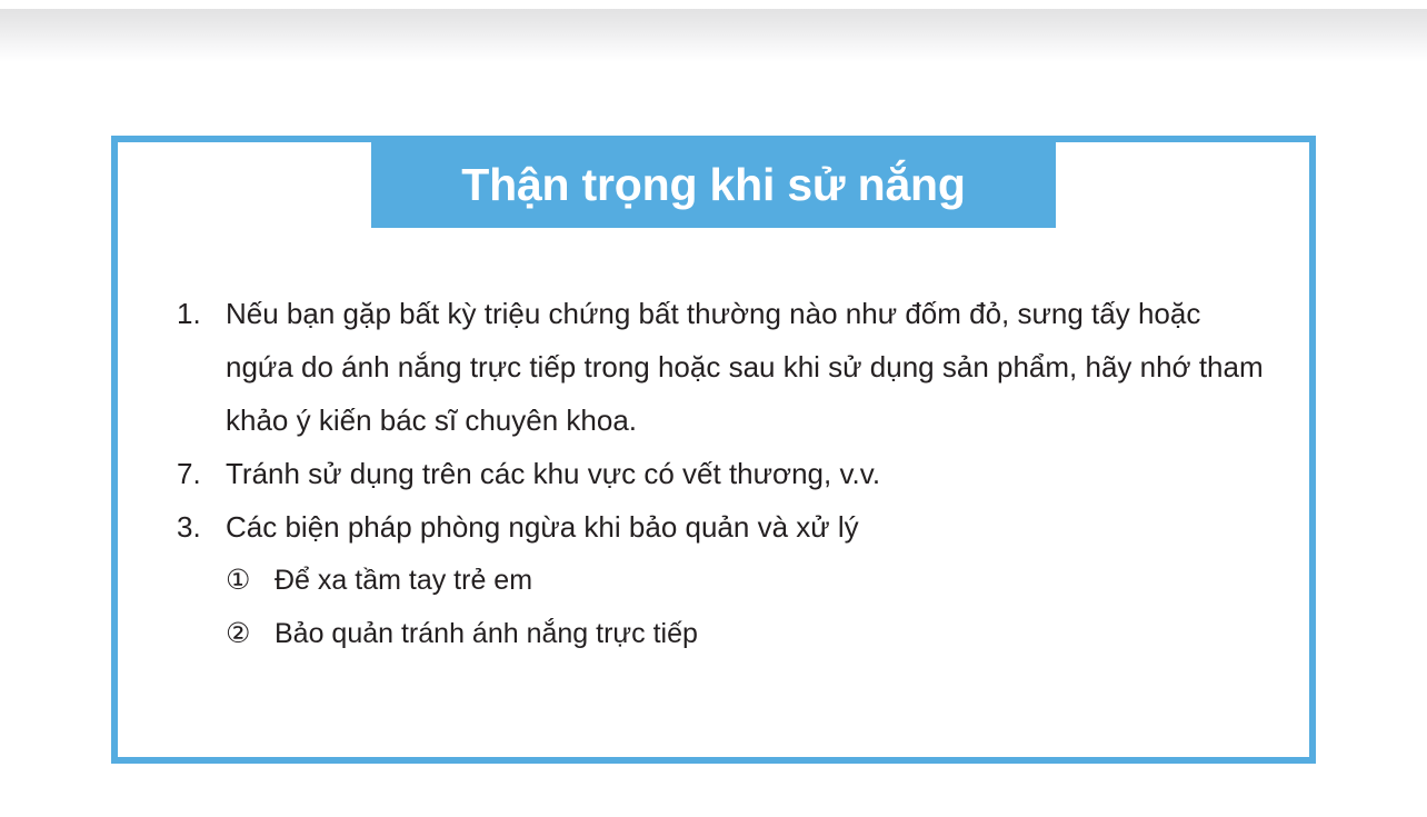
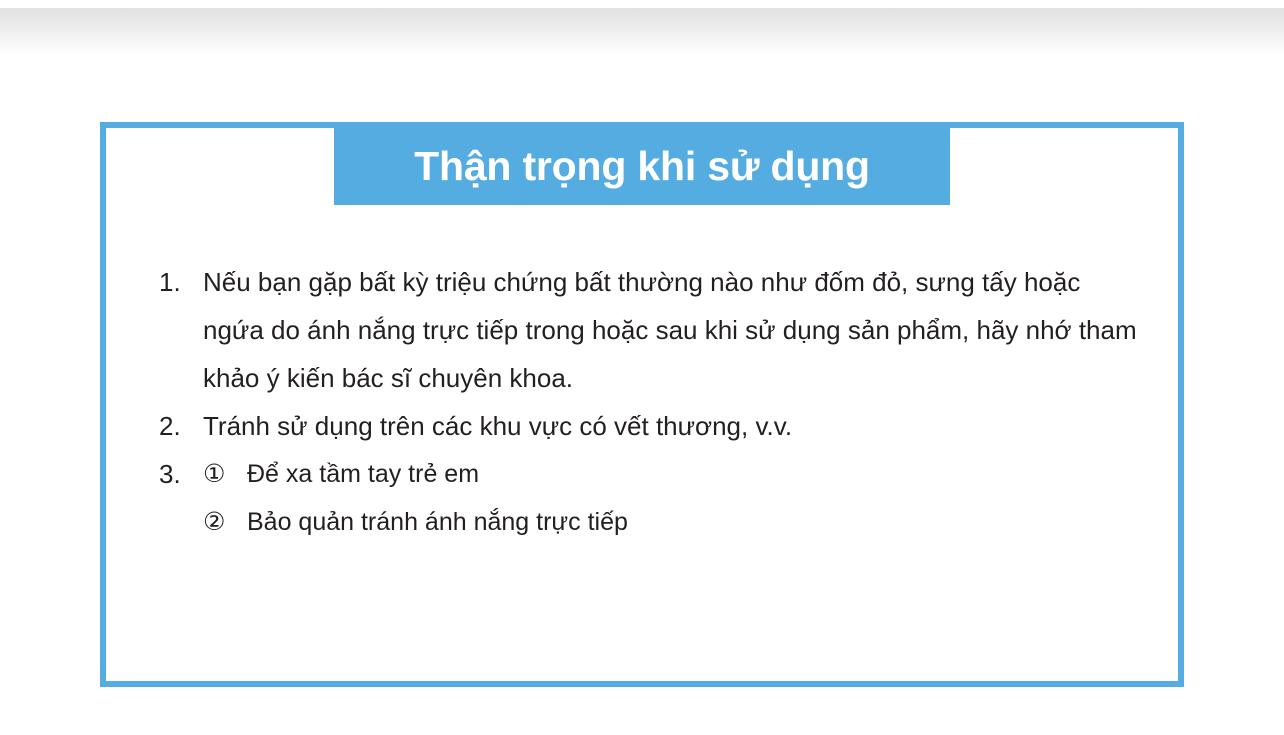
- Thận trọng khi sử nắng
+ Thận trọng khi sử dụng
  1.
  Nếu bạn gặp bất kỳ triệu chứng bất thường nào như đốm đỏ, sưng tấy hoặc ngứa do ánh nắng trực tiếp trong hoặc sau khi sử dụng sản phẩm, hãy nhớ tham khảo ý kiến bác sĩ chuyên khoa.
- 7.
+ 2.
  Tránh sử dụng trên các khu vực có vết thương, v.v.
  3.
- Các biện pháp phòng ngừa khi bảo quản và xử lý
  ①
  Để xa tầm tay trẻ em
  ②
  Bảo quản tránh ánh nắng trực tiếp
